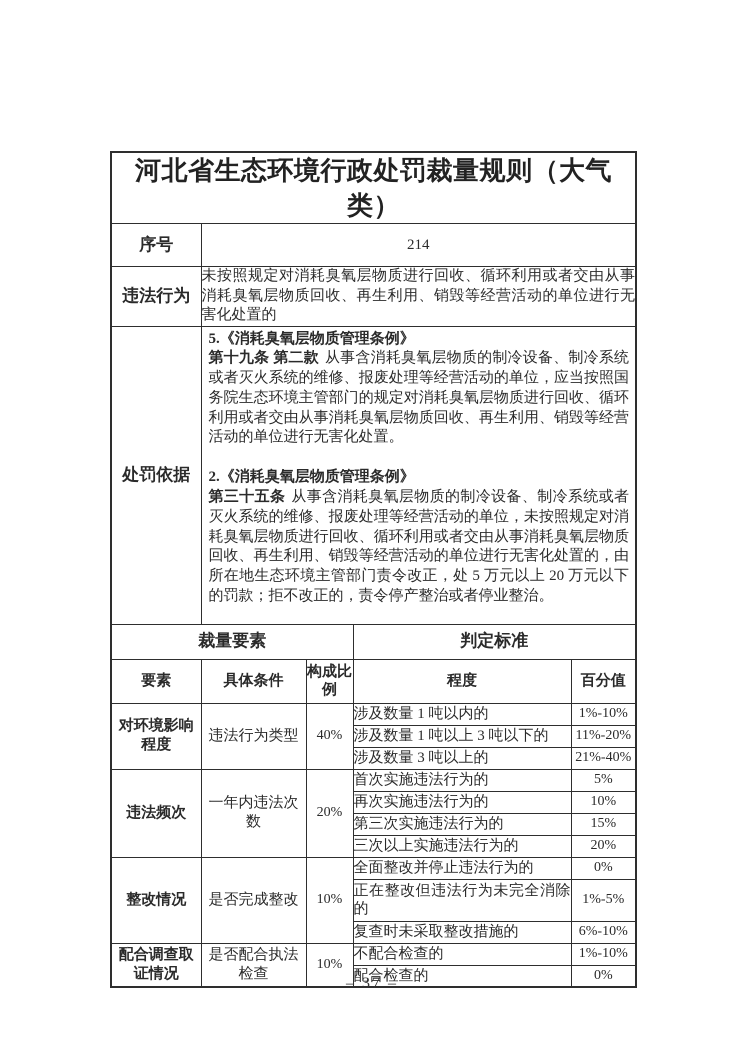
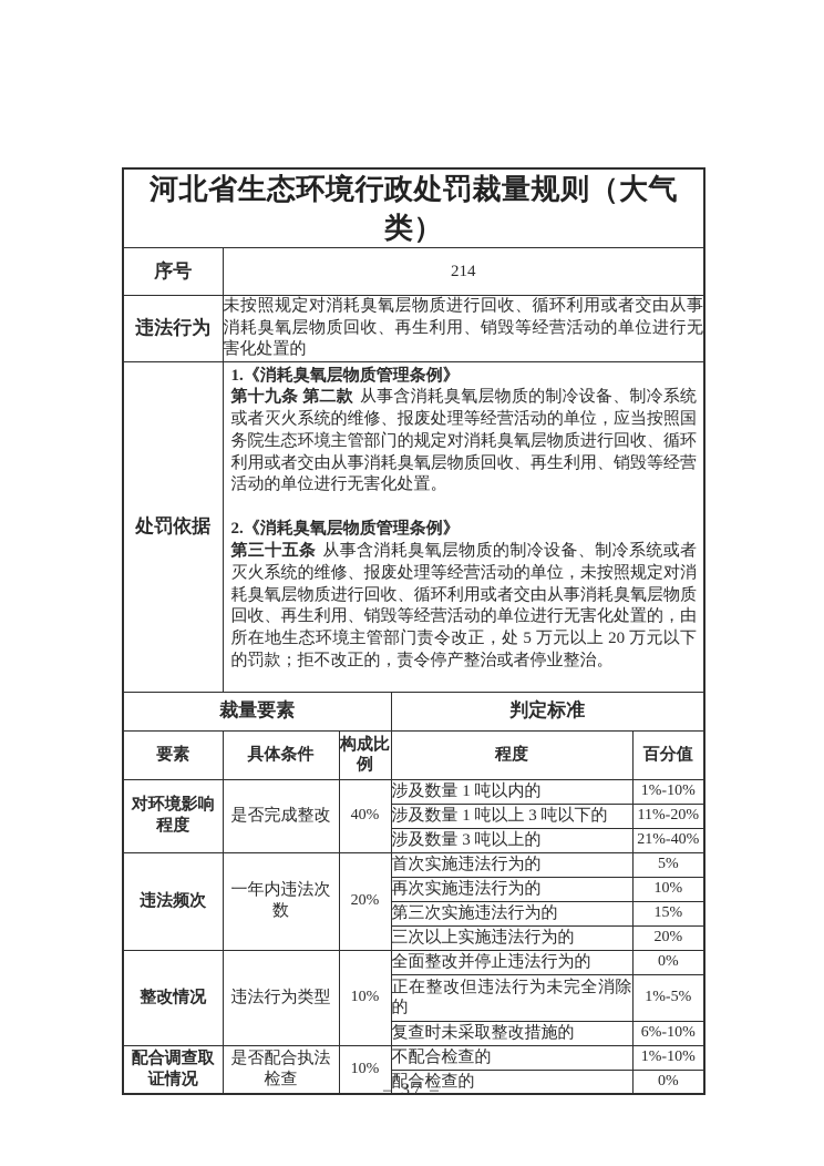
  河北省生态环境行政处罚裁量规则（大气类）
  序号	214
  违法行为	未按照规定对消耗臭氧层物质进行回收、循环利用或者交由从事消耗臭氧层物质回收、再生利用、销毁等经营活动的单位进行无害化处置的
- 处罚依据	5.《消耗臭氧层物质管理条例》 第十九条 第二款 从事含消耗臭氧层物质的制冷设备、制冷系统或者灭火系统的维修、报废处理等经营活动的单位，应当按照国务院生态环境主管部门的规定对消耗臭氧层物质进行回收、循环利用或者交由从事消耗臭氧层物质回收、再生利用、销毁等经营活动的单位进行无害化处置。 2.《消耗臭氧层物质管理条例》 第三十五条 从事含消耗臭氧层物质的制冷设备、制冷系统或者灭火系统的维修、报废处理等经营活动的单位，未按照规定对消耗臭氧层物质进行回收、循环利用或者交由从事消耗臭氧层物质回收、再生利用、销毁等经营活动的单位进行无害化处置的，由所在地生态环境主管部门责令改正，处 5 万元以上 20 万元以下的罚款；拒不改正的，责令停产整治或者停业整治。
+ 处罚依据	1.《消耗臭氧层物质管理条例》 第十九条 第二款 从事含消耗臭氧层物质的制冷设备、制冷系统或者灭火系统的维修、报废处理等经营活动的单位，应当按照国务院生态环境主管部门的规定对消耗臭氧层物质进行回收、循环利用或者交由从事消耗臭氧层物质回收、再生利用、销毁等经营活动的单位进行无害化处置。 2.《消耗臭氧层物质管理条例》 第三十五条 从事含消耗臭氧层物质的制冷设备、制冷系统或者灭火系统的维修、报废处理等经营活动的单位，未按照规定对消耗臭氧层物质进行回收、循环利用或者交由从事消耗臭氧层物质回收、再生利用、销毁等经营活动的单位进行无害化处置的，由所在地生态环境主管部门责令改正，处 5 万元以上 20 万元以下的罚款；拒不改正的，责令停产整治或者停业整治。
  裁量要素	判定标准
  要素	具体条件	构成比例	程度	百分值
- 对环境影响程度	违法行为类型	40%	涉及数量 1 吨以内的	1%-10%
+ 对环境影响程度	是否完成整改	40%	涉及数量 1 吨以内的	1%-10%
  涉及数量 1 吨以上 3 吨以下的	11%-20%
  涉及数量 3 吨以上的	21%-40%
  违法频次	一年内违法次数	20%	首次实施违法行为的	5%
  再次实施违法行为的	10%
  第三次实施违法行为的	15%
  三次以上实施违法行为的	20%
- 整改情况	是否完成整改	10%	全面整改并停止违法行为的	0%
+ 整改情况	违法行为类型	10%	全面整改并停止违法行为的	0%
  正在整改但违法行为未完全消除的	1%-5%
  复查时未采取整改措施的	6%-10%
  配合调查取证情况	是否配合执法检查	10%	不配合检查的	1%-10%
  配合检查的	0%
  – 37 –
